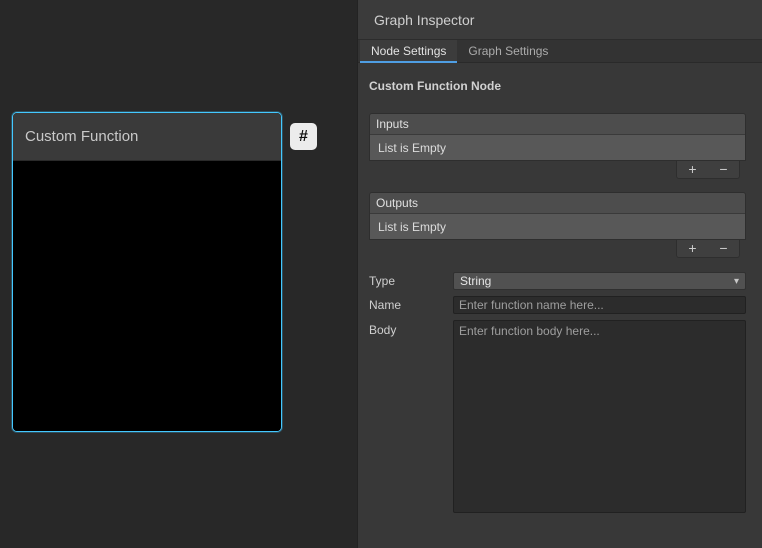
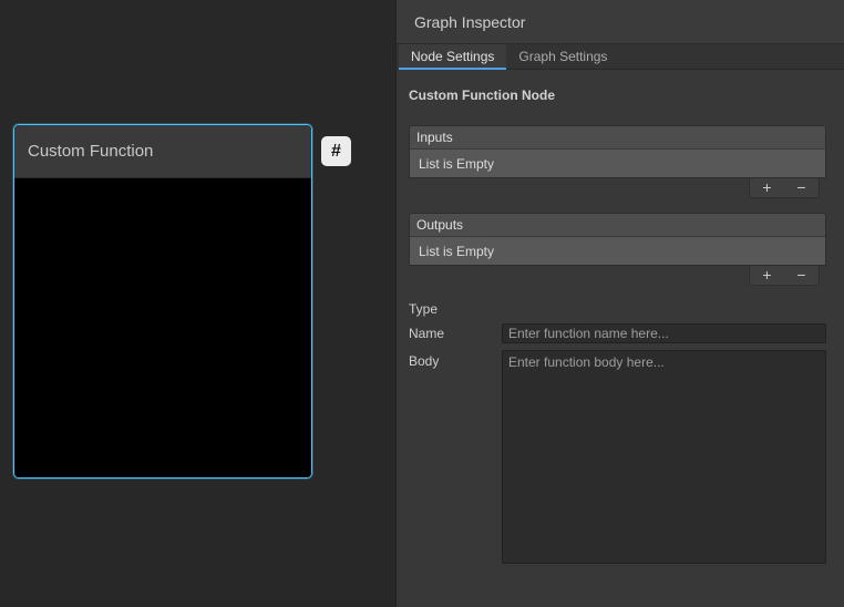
  Custom Function
  #
  Graph Inspector
  Node Settings
  Graph Settings
  Custom Function Node
  Inputs
  List is Empty
  +
  −
  Outputs
  List is Empty
  +
  −
  Type
- String
- ▾
  Name
  Enter function name here...
  Body
  Enter function body here...
